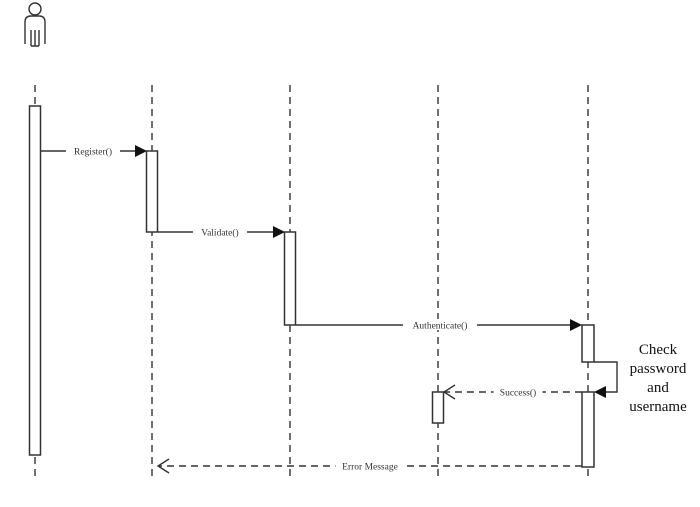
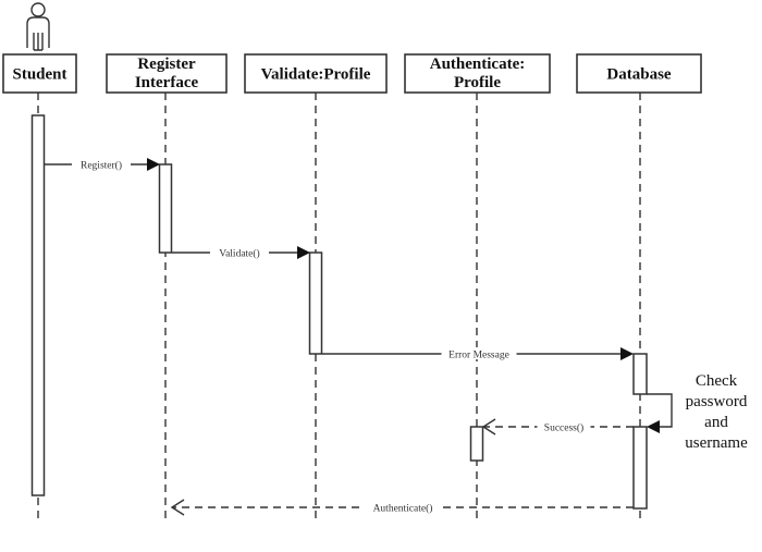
+ Student
+ Register
+ Interface
+ Validate:Profile
+ Authenticate:
+ Profile
+ Database
  Register()
  Validate()
- Authenticate()
+ Error Message
  Success()
- Error Message
+ Authenticate()
  Check
  password
  and
  username
